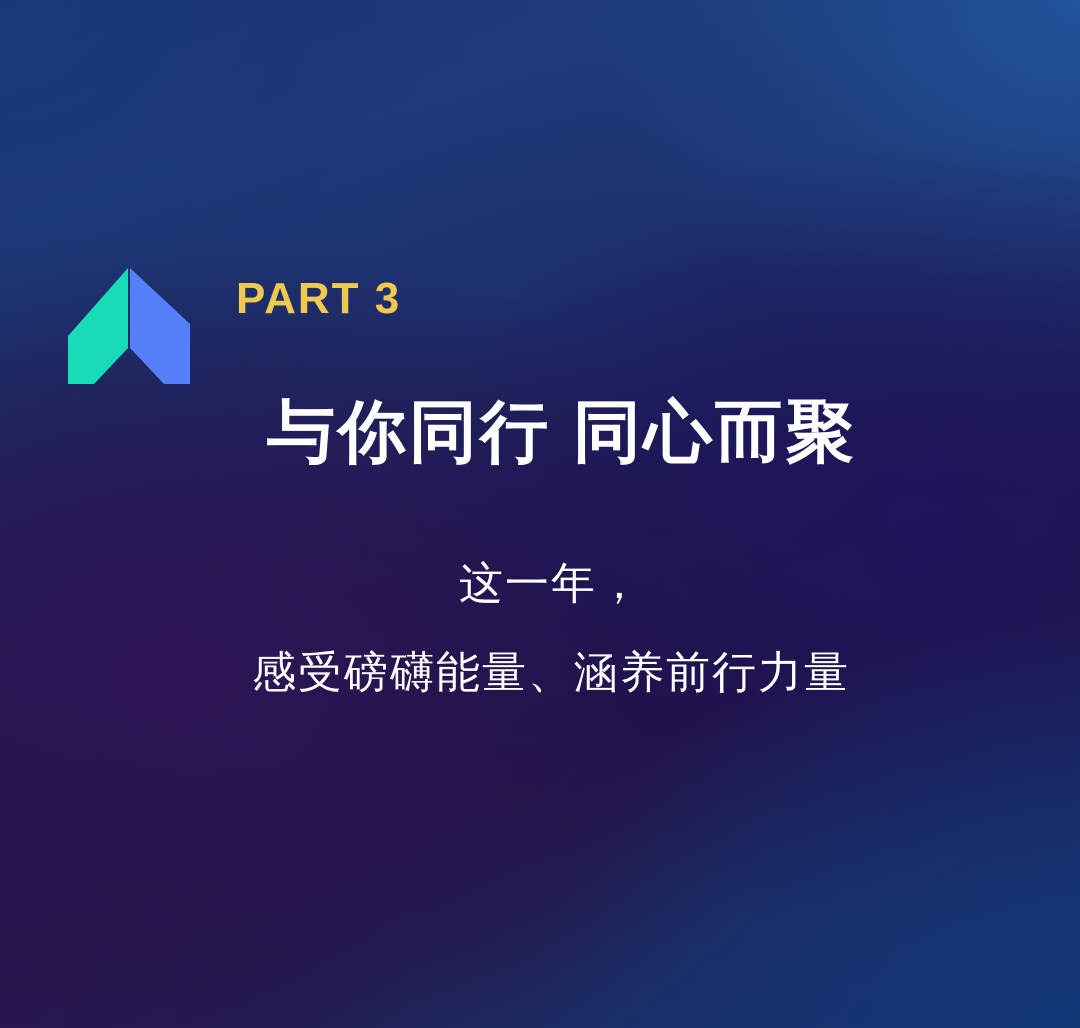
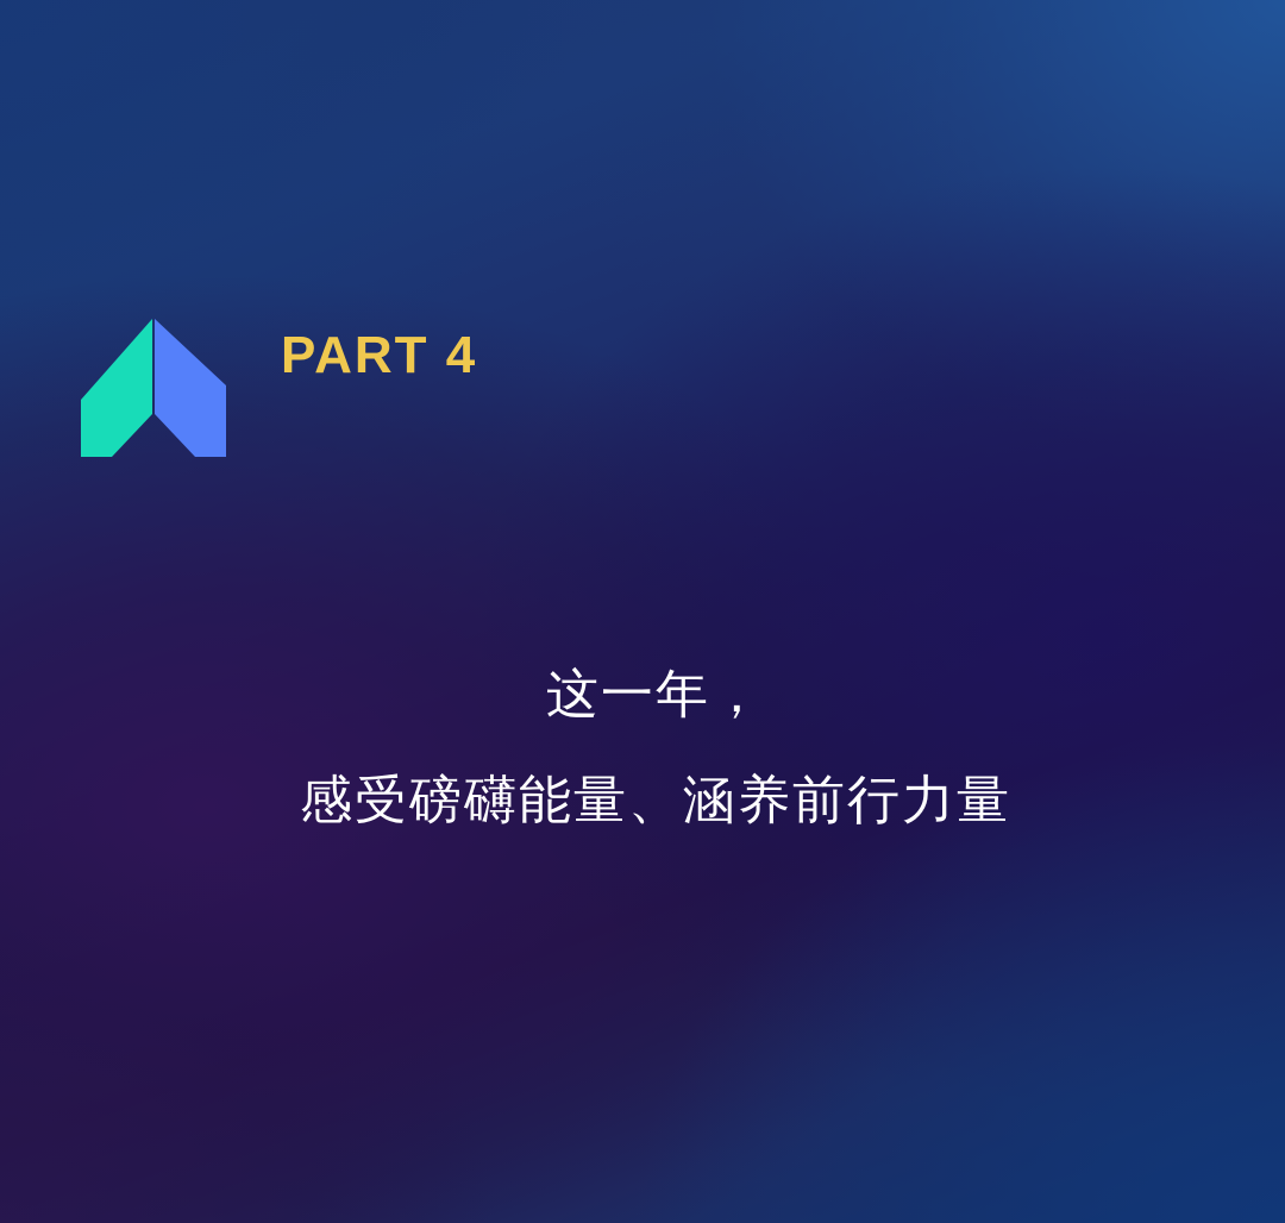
- PART 3
+ PART 4
- 与你同行 同心而聚
  这一年，
  感受磅礴能量、涵养前行力量
